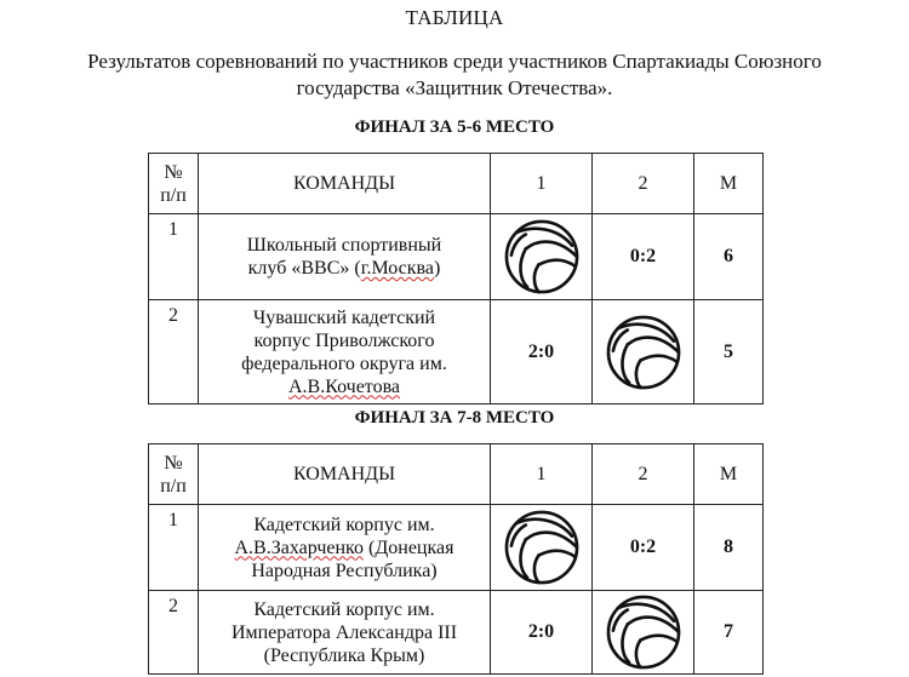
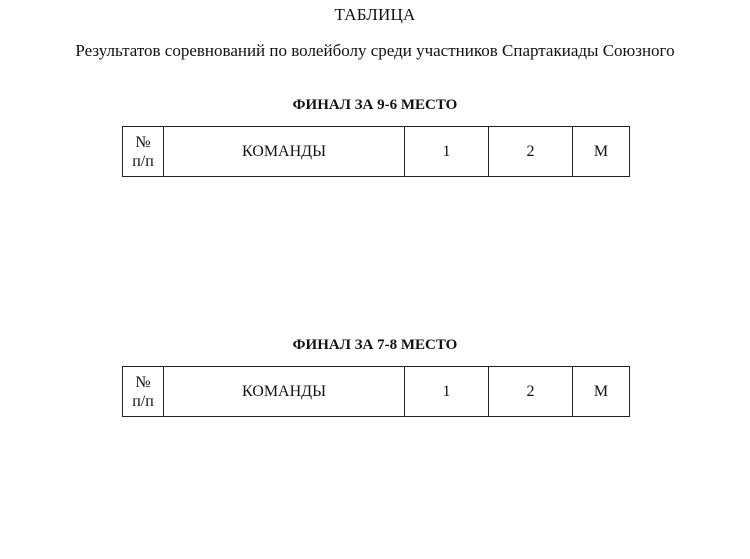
  ТАБЛИЦА
- Результатов соревнований по участников среди участников Спартакиады Союзного
+ Результатов соревнований по волейболу среди участников Спартакиады Союзного
- государства «Защитник Отечества».
- ФИНАЛ ЗА 5-6 МЕСТО
+ ФИНАЛ ЗА 9-6 МЕСТО
  № п/п	КОМАНДЫ	1	2	М
- 1	Школьный спортивный клуб «ВВС» (г.Москва)		0:2	6
- 2	Чувашский кадетский корпус Приволжского федерального округа им. А.В.Кочетова	2:0		5
  ФИНАЛ ЗА 7-8 МЕСТО
  № п/п	КОМАНДЫ	1	2	М
- 1	Кадетский корпус им. А.В.Захарченко (Донецкая Народная Республика)		0:2	8
- 2	Кадетский корпус им. Императора Александра III (Республика Крым)	2:0		7
